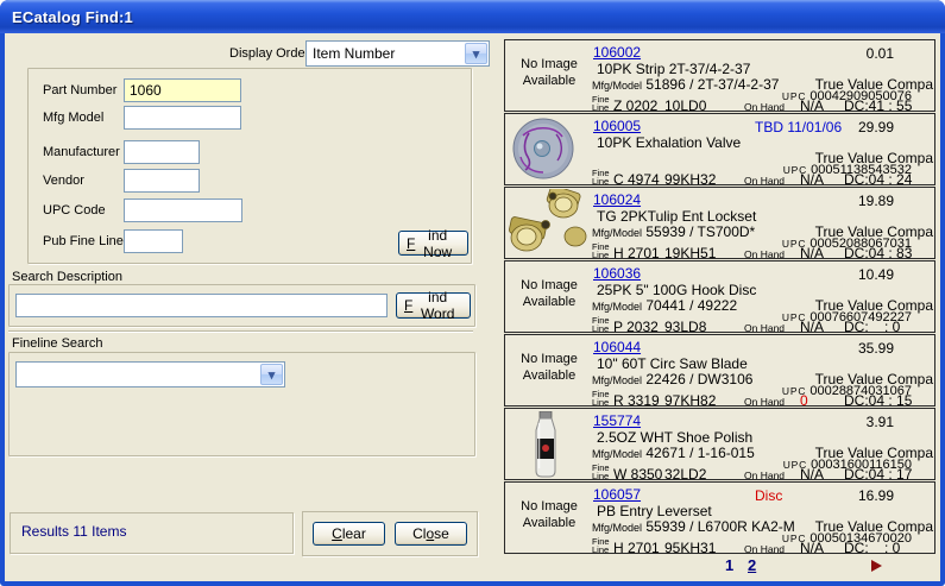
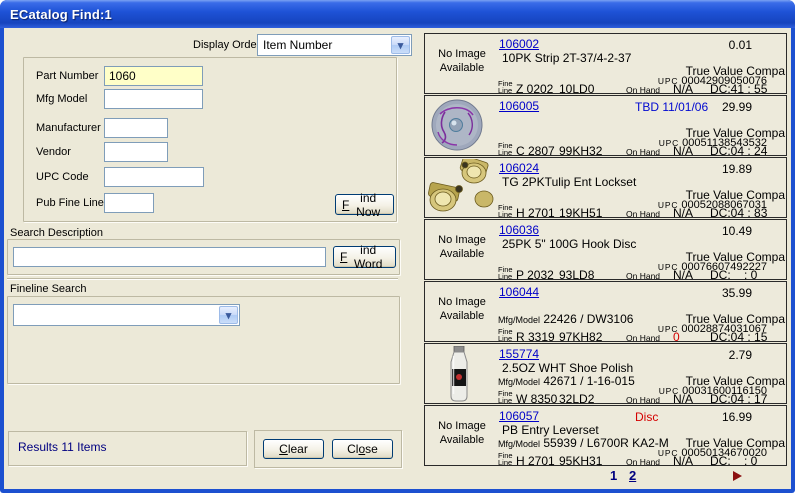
  ECatalog Find:1
  Display Orde
  Item Number
  ▾
  Part Number
  1060
  Mfg Model
  Manufacturer
  Vendor
  UPC Code
  Pub Fine Line
  F
  ind Now
  Search Description
  F
  ind Word
  Fineline Search
  ▾
  Results 11 Items
  C
  lear
  Cl
  o
  se
  No Image
  Available
  106002
  0.01
  10PK Strip 2T-37/4-2-37
- Mfg/Model 51896 / 2T-37/4-2-37
  True Value Compa
  UPC 00042909050076
  Fine
  Line
  Z 0202
  10LD0
  On Hand
  N/A
  DC:41 : 55
  106005
  TBD 11/01/06
  29.99
- 10PK Exhalation Valve
  True Value Compa
  UPC 00051138543532
  Fine
  Line
- C 4974
+ C 2807
  99KH32
  On Hand
  N/A
  DC:04 : 24
  106024
  19.89
  TG 2PKTulip Ent Lockset
- Mfg/Model 55939 / TS700D*
  True Value Compa
  UPC 00052088067031
  Fine
  Line
  H 2701
  19KH51
  On Hand
  N/A
  DC:04 : 83
  No Image
  Available
  106036
  10.49
  25PK 5" 100G Hook Disc
- Mfg/Model 70441 / 49222
  True Value Compa
  UPC 00076607492227
  Fine
  Line
  P 2032
  93LD8
  On Hand
  N/A
  DC: : 0
  No Image
  Available
  106044
  35.99
- 10" 60T Circ Saw Blade
  Mfg/Model 22426 / DW3106
  True Value Compa
  UPC 00028874031067
  Fine
  Line
  R 3319
  97KH82
  On Hand
  0
  DC:04 : 15
  155774
- 3.91
+ 2.79
  2.5OZ WHT Shoe Polish
  Mfg/Model 42671 / 1-16-015
  True Value Compa
  UPC 00031600116150
  Fine
  Line
  W 8350
  32LD2
  On Hand
  N/A
  DC:04 : 17
  No Image
  Available
  106057
  Disc
  16.99
  PB Entry Leverset
  Mfg/Model 55939 / L6700R KA2-M
  True Value Compa
  UPC 00050134670020
  Fine
  Line
  H 2701
  95KH31
  On Hand
  N/A
  DC: : 0
  1
  2
